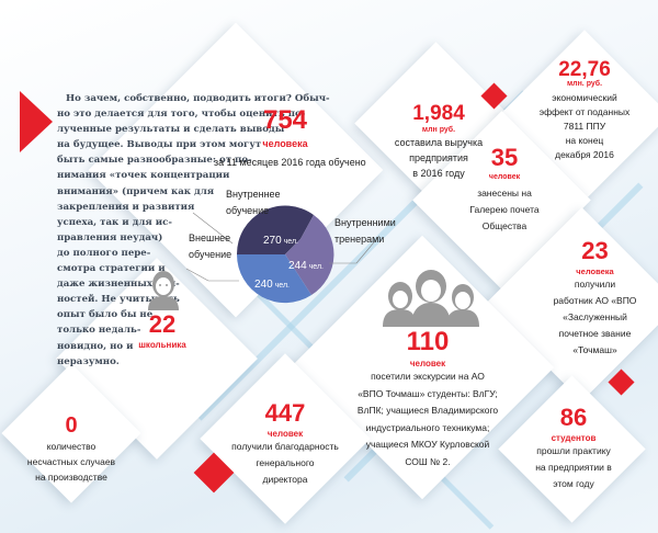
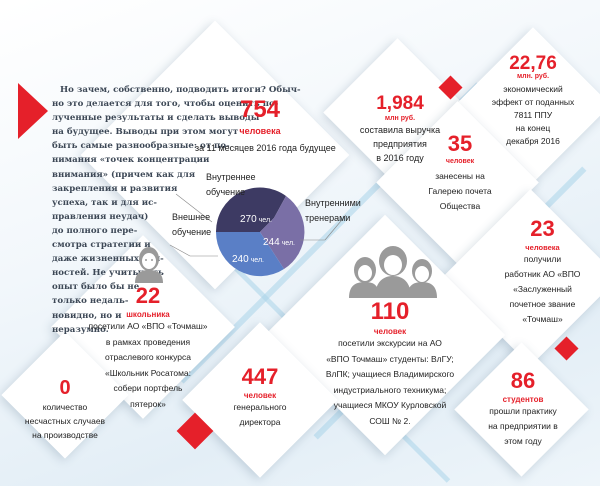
  Но зачем, собственно, подводить итоги? Обыч-
  но это делается для того, чтобы оценит
  лученные результаты и сделать вывод
  на будущее. Выводы при этом могут
  быть самые разнообразные: от по-
  нимания «точек концентрации
  внимания» (причем как для
  закрепления и развития
  успеха, так и для ис-
  правления неудач)
  до полного пере-
  смотра стратегии и
  даже жизненных-
  ностей. Не учитыь
  опыт было бы не
  только недаль-
  новидно, но и
  неразумно.
  754
  человека
- за 11 месяцев 2016 года обучено
+ за 11 месяцев 2016 года будущее
  Внутреннее
  обучение
  Внешнее
  обучение
  Внутренними
  тренерами
  1,984
  составила выручка
  предприятия
  в 2016 году
  22,76
  экономический
  эффект от поданных
  7811 ППУ
  на конец
  декабря 2016
  35
  занесены на
  Галерею почета
  Общества
  23
  человека
  получили
  работник АО «ВПО
  «Заслуженный
  почетное звание
  «Точмаш»
  22
  школьника
+ посетили АО «ВПО «Точмаш»
+ в рамках проведения
+ отраслевого конкурса
+ «Школьник Росатома:
+ собери портфель
+ пятерок»
  110
  человек
  посетили экскурсии на АО
  «ВПО Точмаш» студенты: ВлГУ;
  ВлПК; учащиеся Владимирского
  индустриального техникума;
  учащиеся МКОУ Курловской
  СОШ № 2.
  0
  количество
  несчастных случаев
  на производстве
  447
  человек
- получили благодарность
  генерального
  директора
  86
  студентов
  прошли практику
  на предприятии в
  этом году
